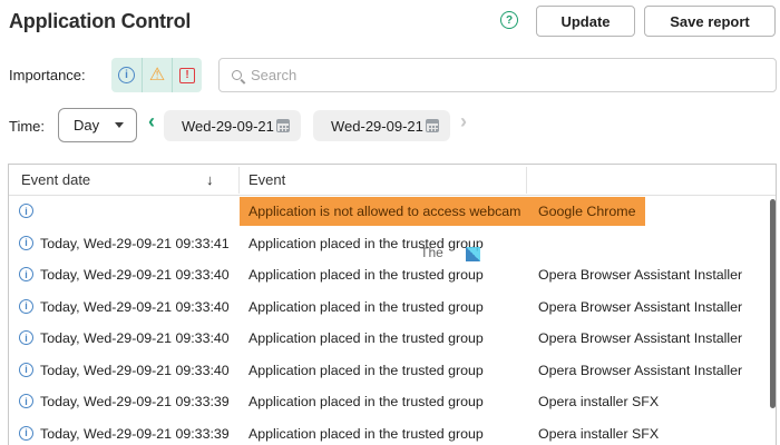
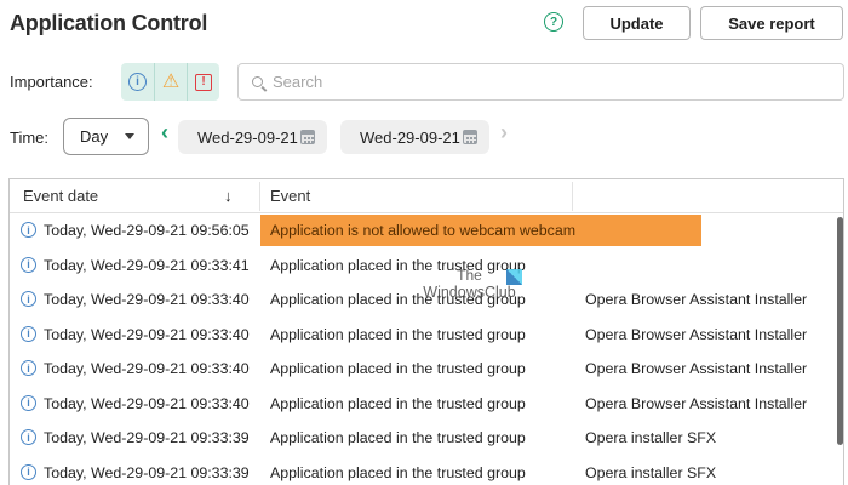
  Application Control
  ?
  Update
  Save report
  Importance:
  i
  ⚠
  !
  Search
  Time:
  Day
  ‹
  Wed-29-09-21
  Wed-29-09-21
  ›
  Event date
  ↓
  Event
  i
+ Today, Wed-29-09-21 09:56:05
- Application is not allowed to access webcam
+ Application is not allowed to webcam webcam
- Google Chrome
  i
  Today, Wed-29-09-21 09:33:41
  Application placed in the trusted group
  i
  Today, Wed-29-09-21 09:33:40
  Application placed in the trusted group
  Opera Browser Assistant Installer
  i
  Today, Wed-29-09-21 09:33:40
  Application placed in the trusted group
  Opera Browser Assistant Installer
  i
  Today, Wed-29-09-21 09:33:40
  Application placed in the trusted group
  Opera Browser Assistant Installer
  i
  Today, Wed-29-09-21 09:33:40
  Application placed in the trusted group
  Opera Browser Assistant Installer
  i
  Today, Wed-29-09-21 09:33:39
  Application placed in the trusted group
  Opera installer SFX
  i
  Today, Wed-29-09-21 09:33:39
  Application placed in the trusted group
  Opera installer SFX
  The
+ WindowsClub
